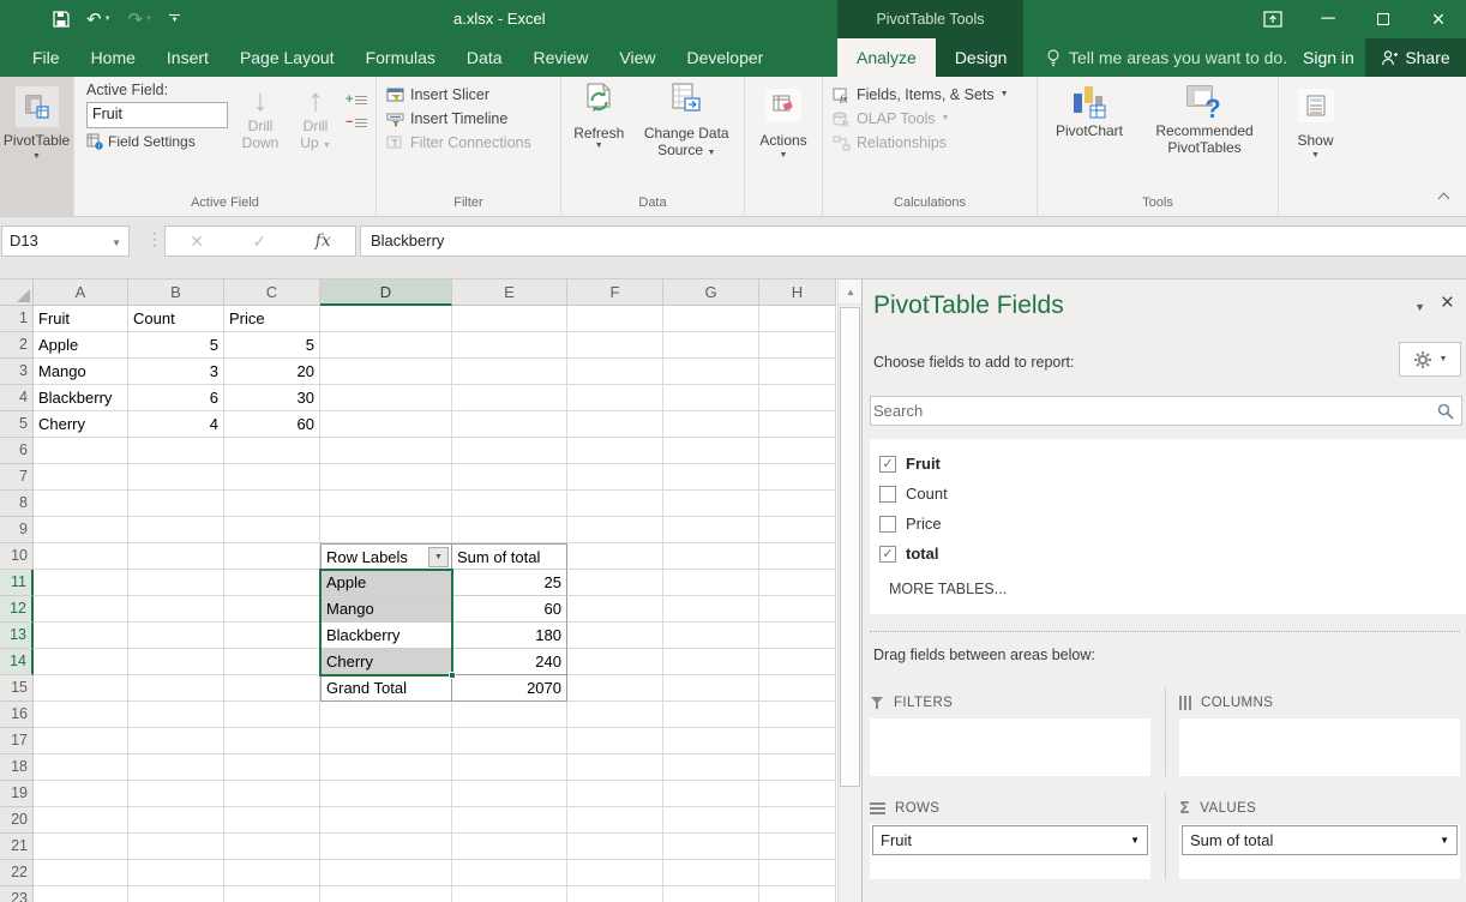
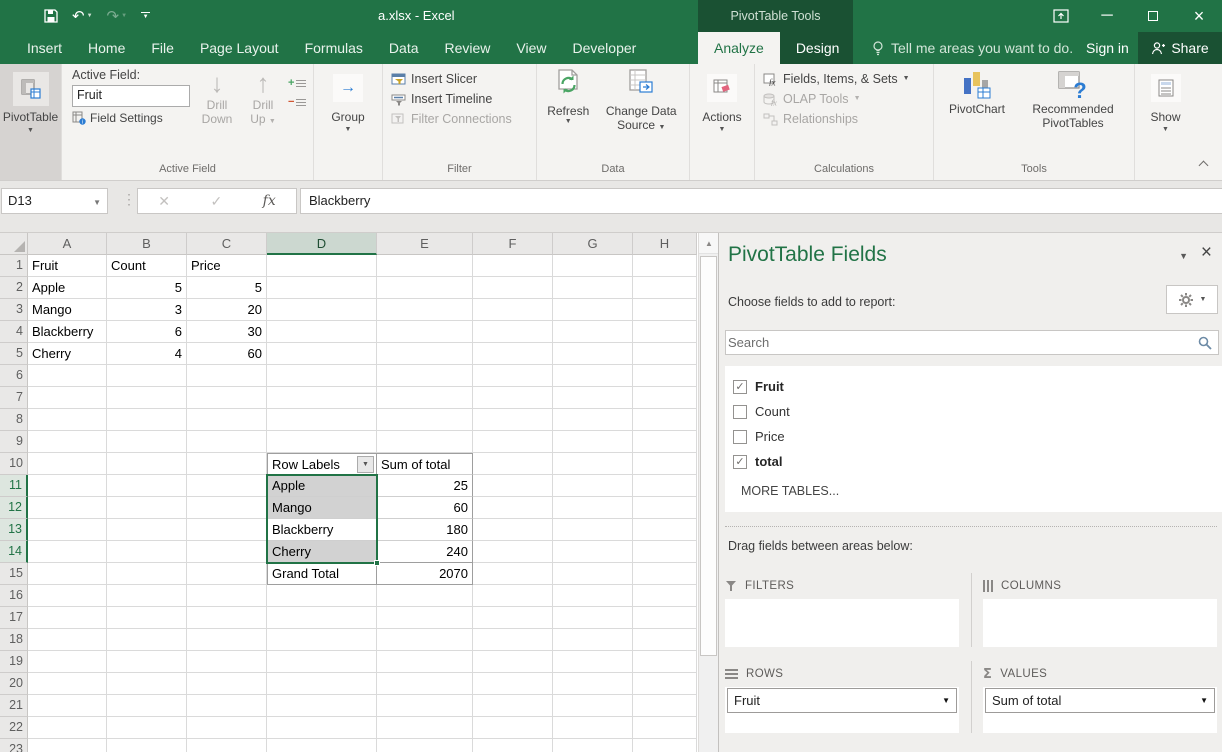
  PivotTable Tools
  ↶
  ↷
  a.xlsx - Excel
  ─
  ×
- File
+ Insert
  Home
- Insert
+ File
  Page Layout
  Formulas
  Data
  Review
  View
  Developer
  Analyze
  Design
  Tell me areas you want to do.
  Sign in
  Share
  PivotTable
  Active Field:
  Fruit
  Field Settings
  ↓
  Drill
  Down
  ↑
  Drill
  +
  −
  Active Field
+ →
+ Group
  Insert Slicer
  Insert Timeline
  Filter Connections
  Filter
  Refresh
  Change Data
  Source
  Data
  Actions
  fx
  Fields, Items, & Sets
  fx
  OLAP Tools
  Relationships
  Calculations
  PivotChart
  ?
  Recommended
  PivotTables
  Tools
  Show
  D13
  ▼
  ⋮
  ✕
  ✓
  fx
  Blackberry
  A
  B
  C
  D
  E
  F
  G
  H
  1
  Fruit
  Count
  Price
  2
  Apple
  5
  5
  3
  Mango
  3
  20
  4
  Blackberry
  6
  30
  5
  Cherry
  4
  60
  6
  7
  8
  9
  10
  Row Labels
  Sum of total
  11
  Apple
  25
  12
  Mango
  60
  13
  Blackberry
  180
  14
  Cherry
  240
  15
  Grand Total
  2070
  16
  17
  18
  19
  20
  21
  22
  23
  ▲
  PivotTable Fields
  ▼
  ×
  Choose fields to add to report:
  Search
  ✓
  Fruit
  Count
  Price
  ✓
  total
  MORE TABLES...
  Drag fields between areas below:
  FILTERS
  COLUMNS
  ROWS
  Fruit
  ▼
  Σ
  VALUES
  Sum of total
  ▼
